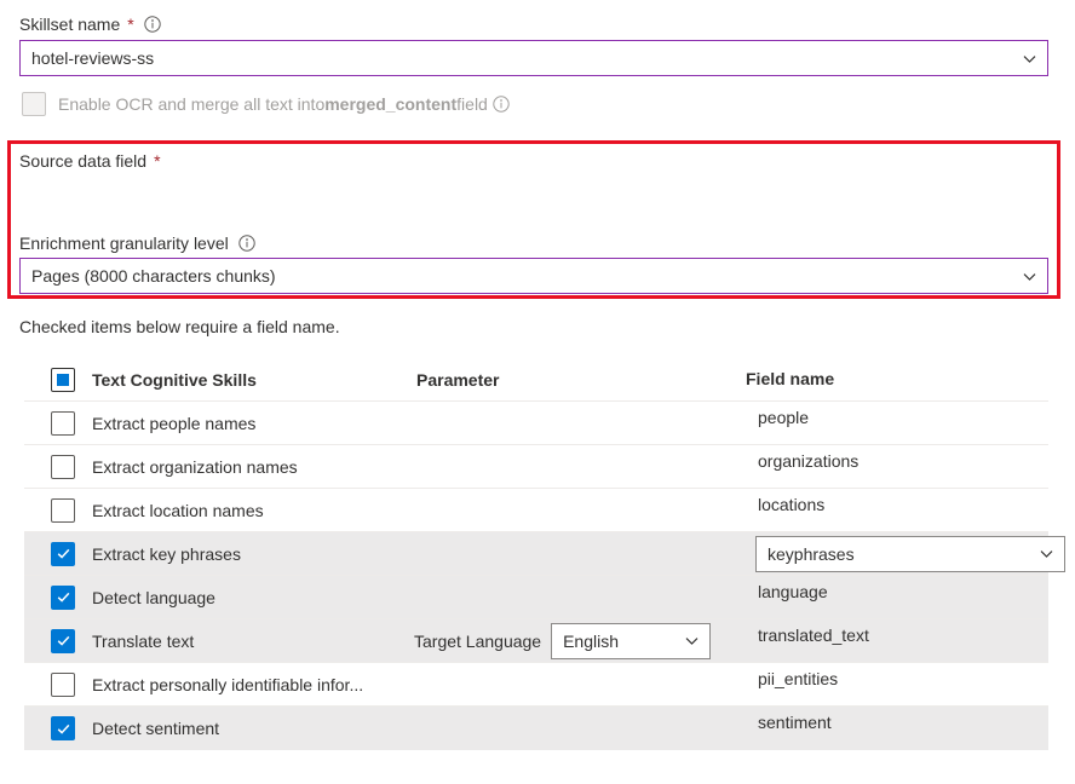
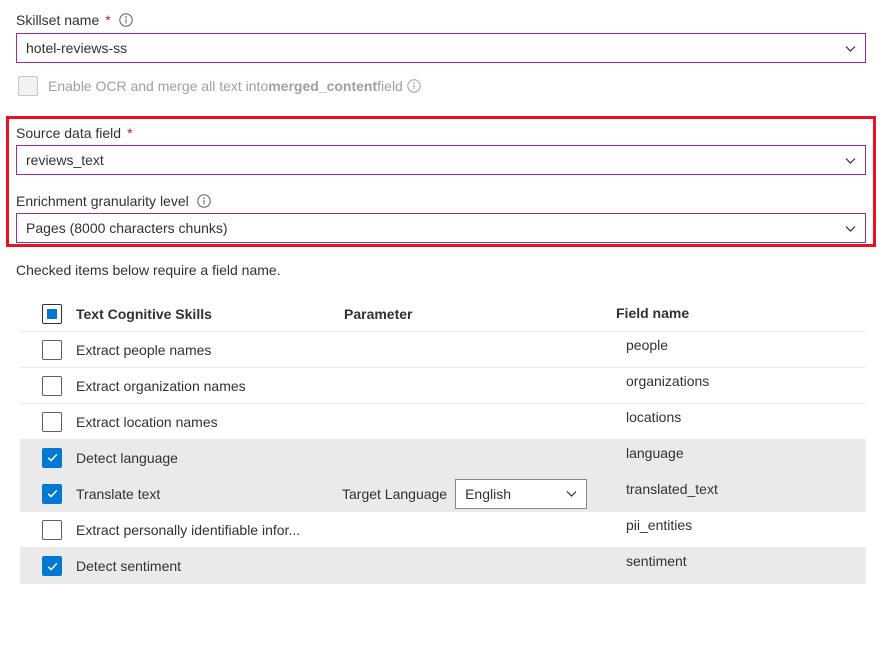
  Skillset name
  *
  hotel-reviews-ss
  Enable OCR and merge all text into
  merged_content
  field
  Source data field
  *
+ reviews_text
  Enrichment granularity level
  Pages (8000 characters chunks)
  Checked items below require a field name.
  Text Cognitive Skills
  Parameter
  Field name
  Extract people names
  people
  Extract organization names
  organizations
  Extract location names
  locations
- Extract key phrases
- keyphrases
  Detect language
  language
  Translate text
  Target Language
  English
  translated_text
  Extract personally identifiable infor...
  pii_entities
  Detect sentiment
  sentiment
